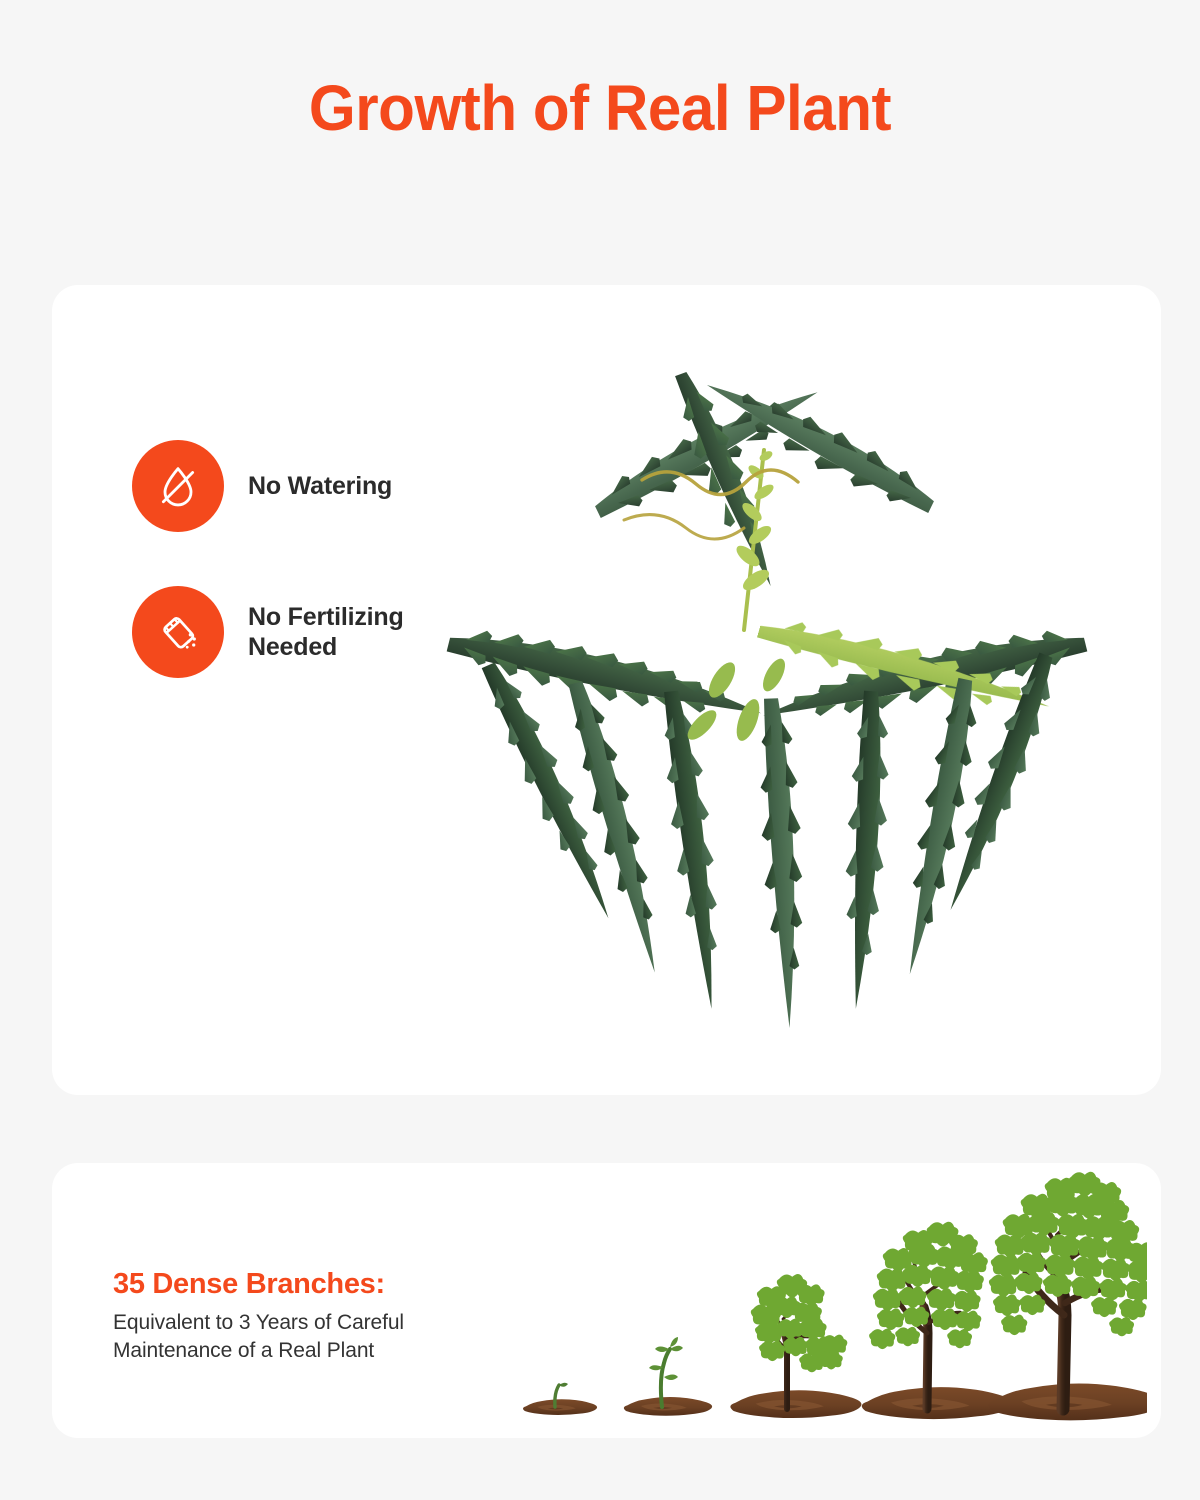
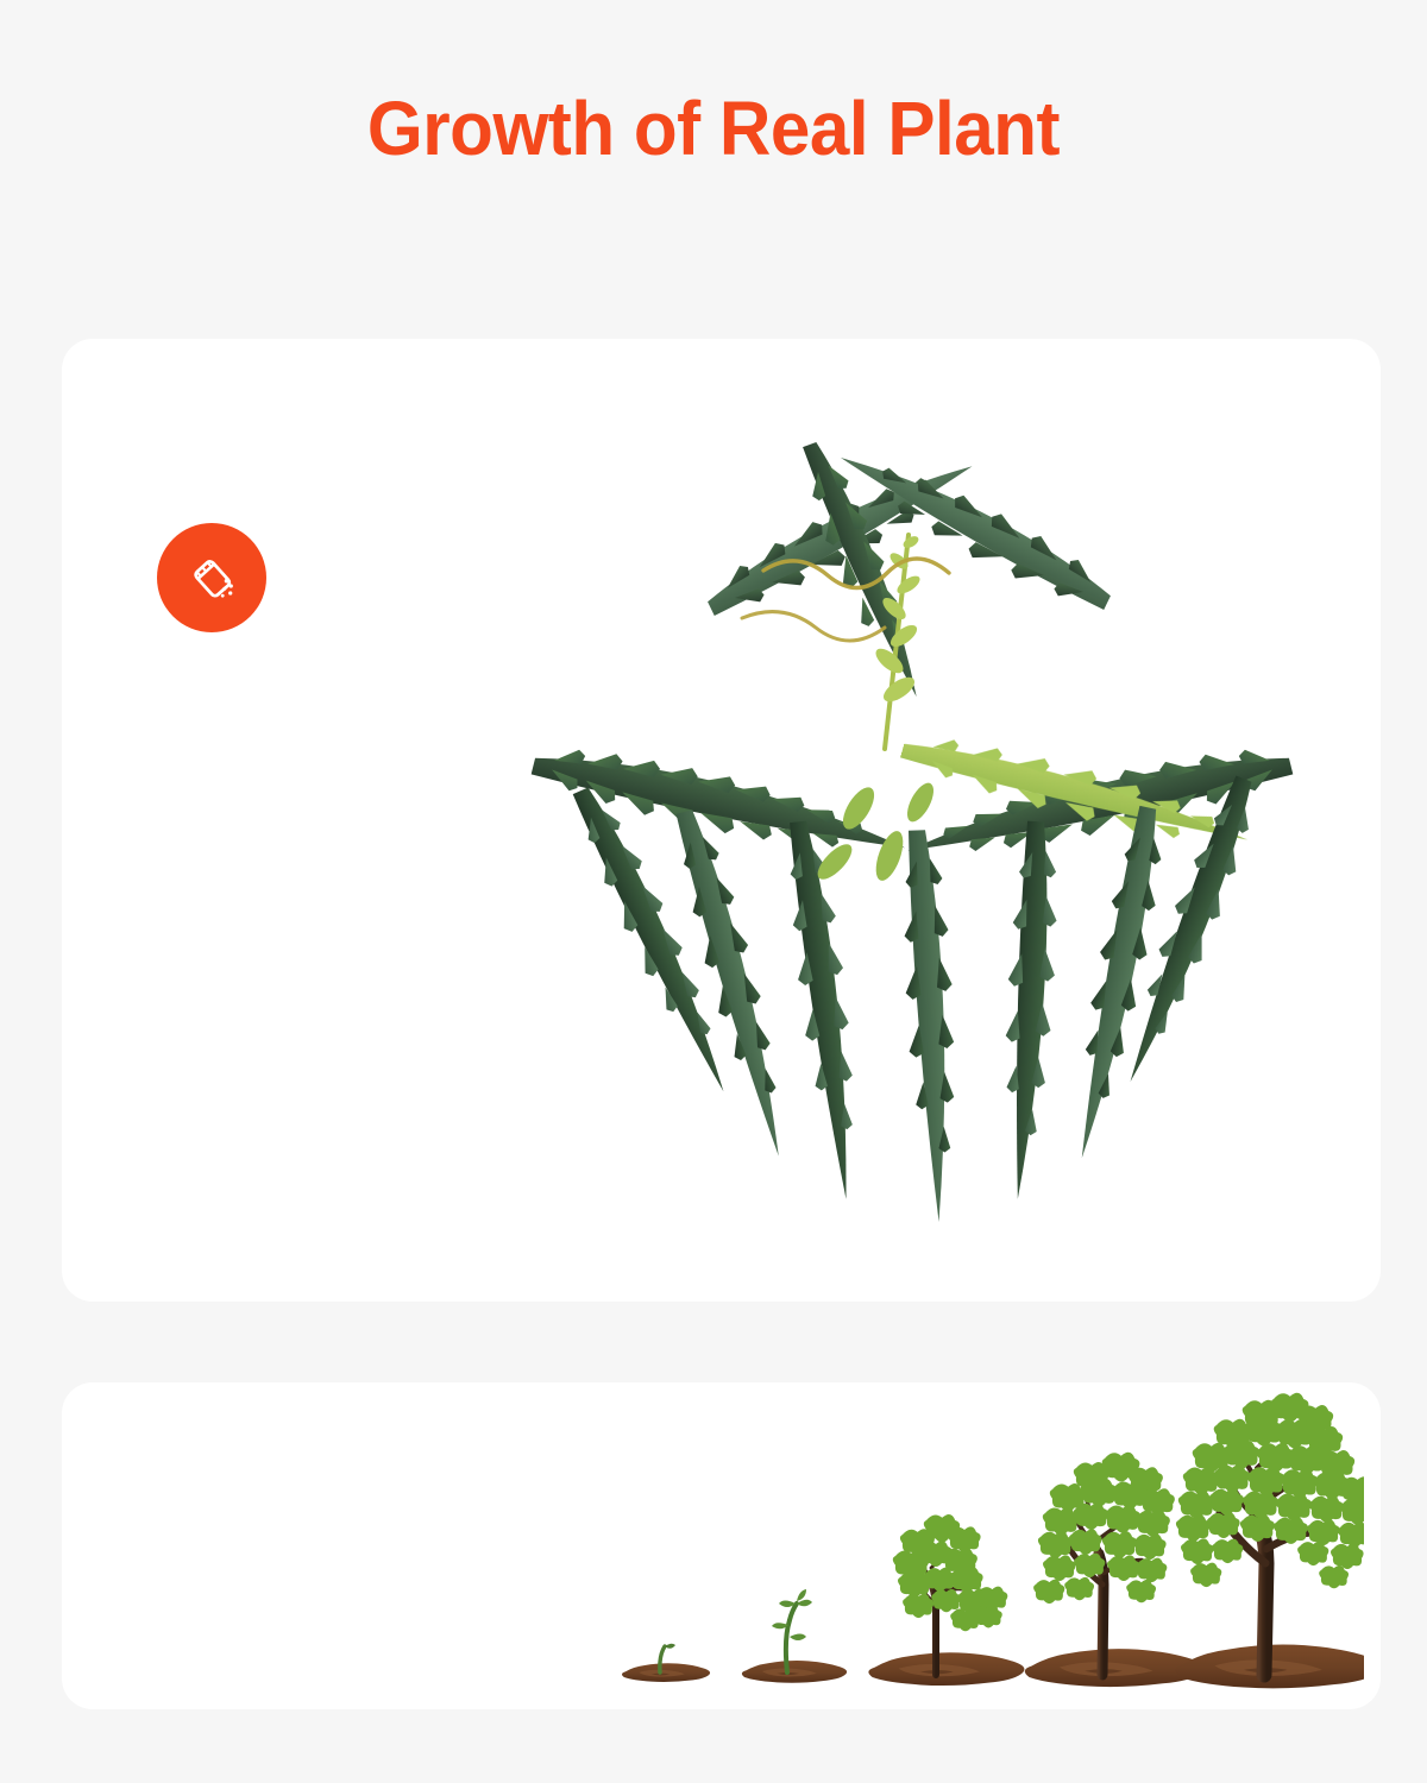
  Growth of Real Plant
- No Watering
- No Fertilizing
- Needed
- 35 Dense Branches:
- Equivalent to 3 Years of Careful
- Maintenance of a Real Plant
